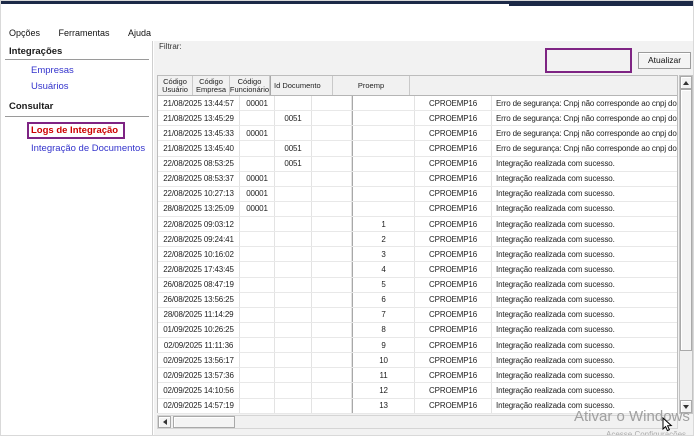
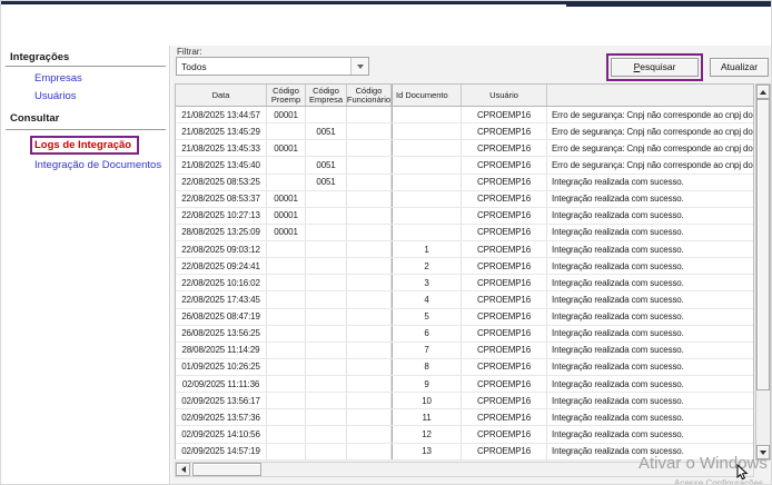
- Opções Ferramentas Ajuda
  Integrações
  Empresas
  Usuários
  Consultar
  Logs de Integração
  Integração de Documentos
  Filtrar:
+ Todos
+ Pesquisar
  Atualizar
+ Data
  Código
- Usuário
+ Proemp
  Código
  Empresa
  Código
  Funcionário
  Id Documento
- Proemp
+ Usuário
  21/08/2025 13:44:57
  00001
  CPROEMP16
  Erro de segurança: Cnpj não corresponde ao cnpj do
  21/08/2025 13:45:29
  0051
  CPROEMP16
  Erro de segurança: Cnpj não corresponde ao cnpj do
  21/08/2025 13:45:33
  00001
  CPROEMP16
  Erro de segurança: Cnpj não corresponde ao cnpj do
  21/08/2025 13:45:40
  0051
  CPROEMP16
  Erro de segurança: Cnpj não corresponde ao cnpj do
  22/08/2025 08:53:25
  0051
  CPROEMP16
  Integração realizada com sucesso.
  22/08/2025 08:53:37
  00001
  CPROEMP16
  Integração realizada com sucesso.
  22/08/2025 10:27:13
  00001
  CPROEMP16
  Integração realizada com sucesso.
  28/08/2025 13:25:09
  00001
  CPROEMP16
  Integração realizada com sucesso.
  22/08/2025 09:03:12
  1
  CPROEMP16
  Integração realizada com sucesso.
  22/08/2025 09:24:41
  2
  CPROEMP16
  Integração realizada com sucesso.
  22/08/2025 10:16:02
  3
  CPROEMP16
  Integração realizada com sucesso.
  22/08/2025 17:43:45
  4
  CPROEMP16
  Integração realizada com sucesso.
  26/08/2025 08:47:19
  5
  CPROEMP16
  Integração realizada com sucesso.
  26/08/2025 13:56:25
  6
  CPROEMP16
  Integração realizada com sucesso.
  28/08/2025 11:14:29
  7
  CPROEMP16
  Integração realizada com sucesso.
  01/09/2025 10:26:25
  8
  CPROEMP16
  Integração realizada com sucesso.
  02/09/2025 11:11:36
  9
  CPROEMP16
  Integração realizada com sucesso.
  02/09/2025 13:56:17
  10
  CPROEMP16
  Integração realizada com sucesso.
  02/09/2025 13:57:36
  11
  CPROEMP16
  Integração realizada com sucesso.
  02/09/2025 14:10:56
  12
  CPROEMP16
  Integração realizada com sucesso.
  02/09/2025 14:57:19
  13
  CPROEMP16
  Integração realizada com sucesso.
  Ativar o Windows
  Acesse Configurações
